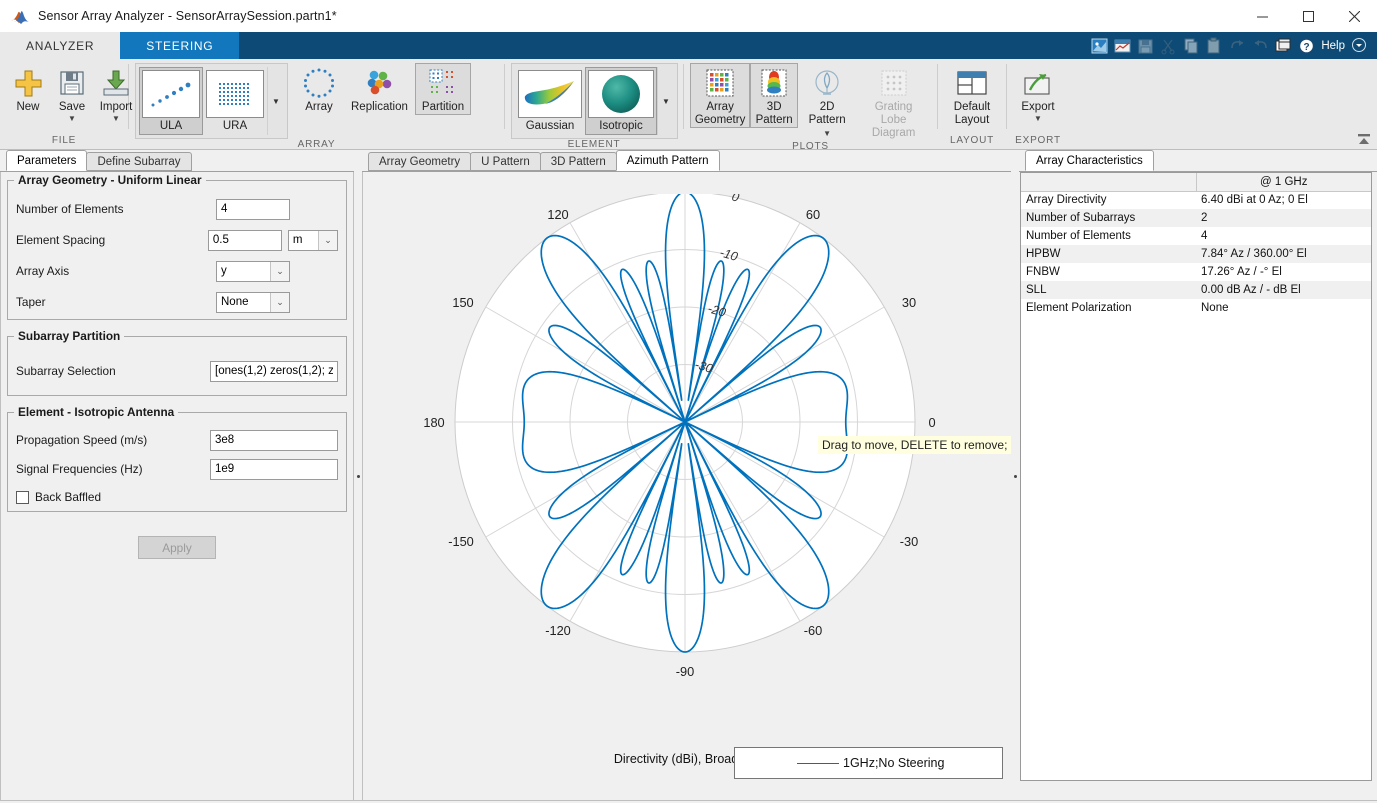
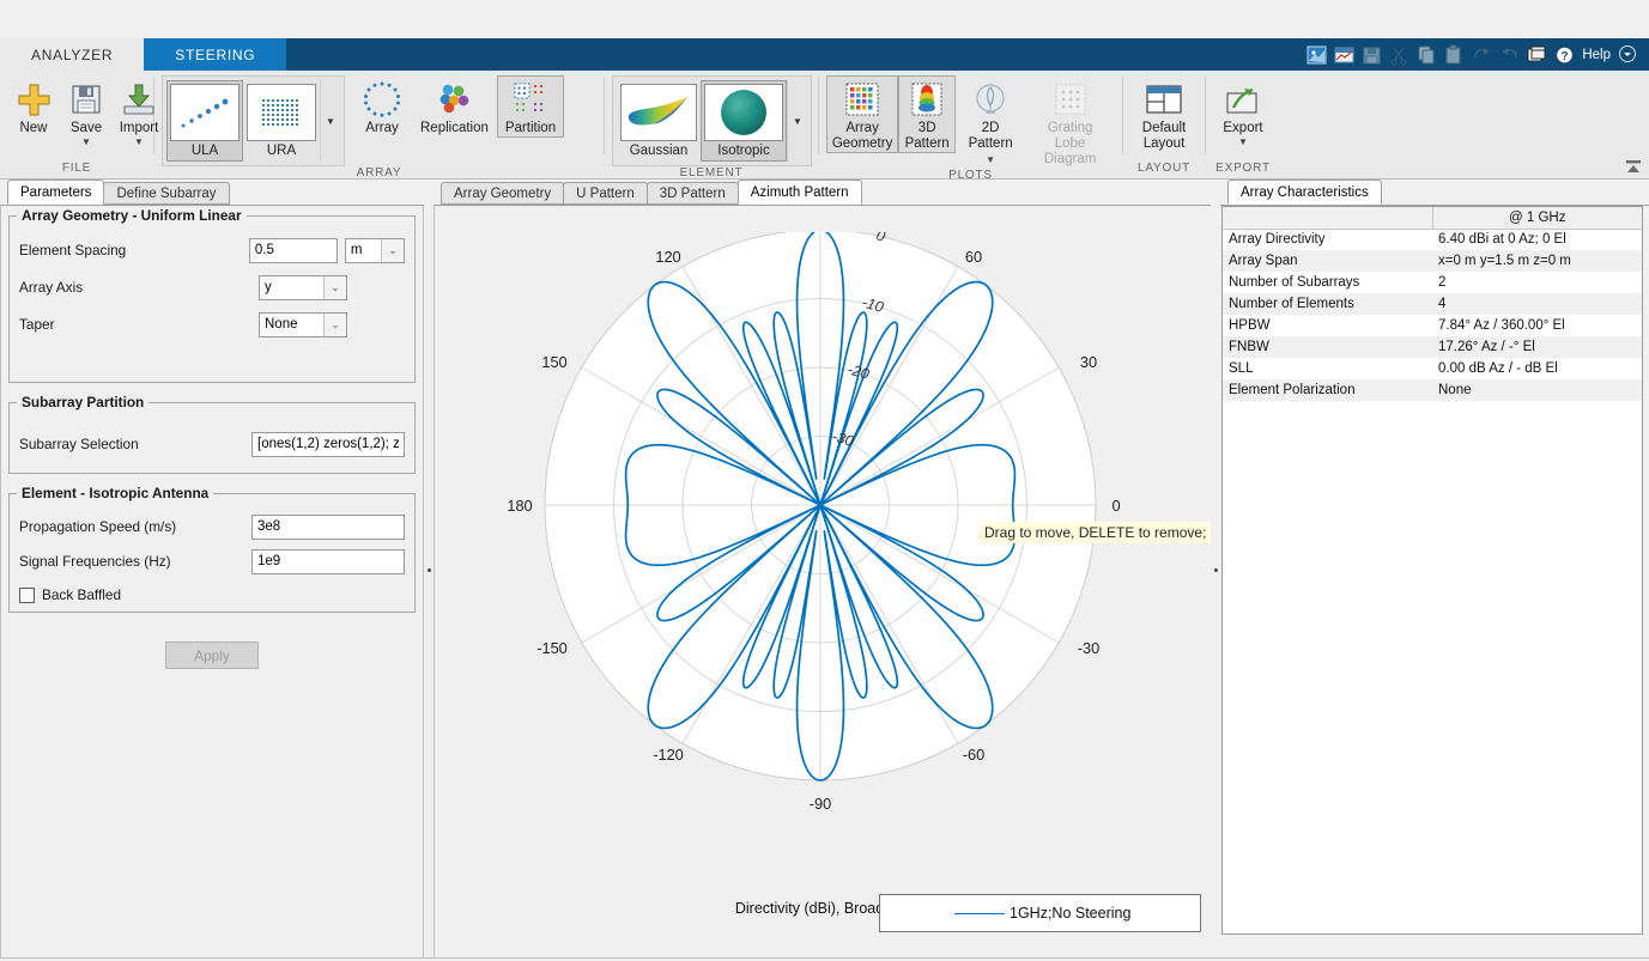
- Sensor Array Analyzer - SensorArraySession.partn1*
  ANALYZER
  STEERING
  ?
  Help
  New
  Save
  ▼
  Import
  ▼
  FILE
  ULA
  URA
  ▼
  Array
  Replication
  Partition
  ARRAY
  Gaussian
  Isotropic
  ▼
  ELEMENT
  Array
  Geometry
  3D
  Pattern
  2D
  Pattern ▼
  Grating Lobe
  Diagram
  PLOTS
  Default
  Layout
  LAYOUT
  Export
  ▼
  EXPORT
  Parameters
  Define Subarray
  Array Geometry - Uniform Linear
- Number of Elements
- 4
  Element Spacing
  0.5
  m
  ⌄
  Array Axis
  y
  ⌄
  Taper
  None
  ⌄
  Subarray Partition
  Subarray Selection
  [ones(1,2) zeros(1,2); z
  Element - Isotropic Antenna
  Propagation Speed (m/s)
  3e8
  Signal Frequencies (Hz)
  1e9
  Back Baffled
  Apply
  Array Geometry
  U Pattern
  3D Pattern
  Azimuth Pattern
  120
  150
  180
  -150
  -120
  -90
  -60
  -30
  0
  30
  60
  Drag to move, DELETE to remove;
  Directivity (dBi), Broa
  1GHz;No Steering
  Array Characteristics
  	@ 1 GHz
  Array Directivity	6.40 dBi at 0 Az; 0 El
+ Array Span	x=0 m y=1.5 m z=0 m
  Number of Subarrays	2
  Number of Elements	4
  HPBW	7.84° Az / 360.00° El
  FNBW	17.26° Az / -° El
  SLL	0.00 dB Az / - dB El
  Element Polarization	None
